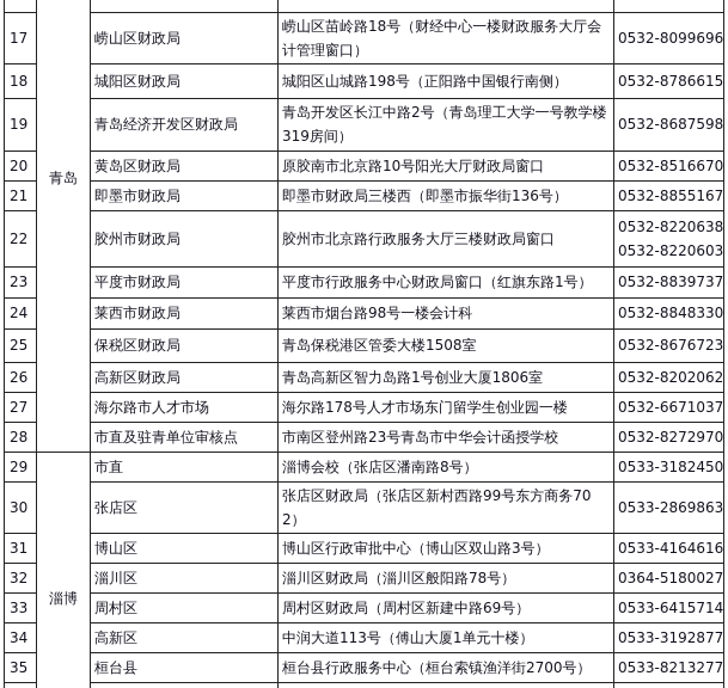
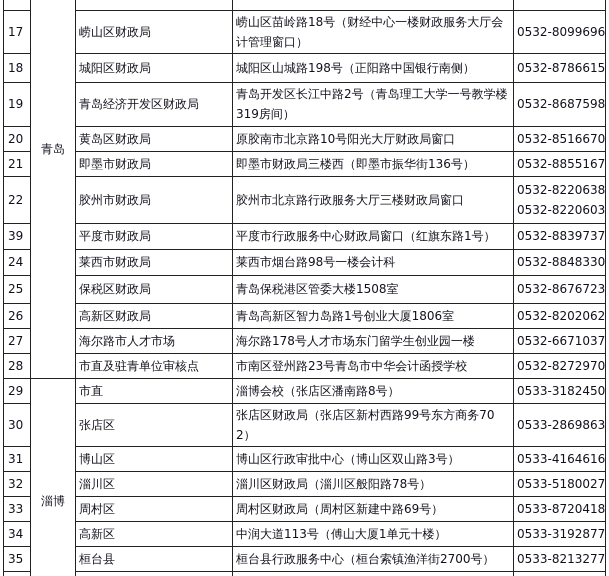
  	青岛
  17	崂山区财政局	崂山区苗岭路18号（财经中心一楼财政服务大厅会计管理窗口）	0532-8099696
  18	城阳区财政局	城阳区山城路198号（正阳路中国银行南侧）	0532-8786615
  19	青岛经济开发区财政局	青岛开发区长江中路2号（青岛理工大学一号教学楼319房间）	0532-8687598
  20	黄岛区财政局	原胶南市北京路10号阳光大厅财政局窗口	0532-8516670
  21	即墨市财政局	即墨市财政局三楼西（即墨市振华街136号）	0532-8855167
  22	胶州市财政局	胶州市北京路行政服务大厅三楼财政局窗口	0532-82206380532-8220603
- 23	平度市财政局	平度市行政服务中心财政局窗口（红旗东路1号）	0532-8839737
+ 39	平度市财政局	平度市行政服务中心财政局窗口（红旗东路1号）	0532-8839737
  24	莱西市财政局	莱西市烟台路98号一楼会计科	0532-8848330
  25	保税区财政局	青岛保税港区管委大楼1508室	0532-8676723
  26	高新区财政局	青岛高新区智力岛路1号创业大厦1806室	0532-8202062
  27	海尔路市人才市场	海尔路178号人才市场东门留学生创业园一楼	0532-6671037
  28	市直及驻青单位审核点	市南区登州路23号青岛市中华会计函授学校	0532-8272970
  29	淄博	市直	淄博会校（张店区潘南路8号）	0533-3182450
  30	张店区	张店区财政局（张店区新村西路99号东方商务702）	0533-2869863
  31	博山区	博山区行政审批中心（博山区双山路3号）	0533-4164616
- 32	淄川区	淄川区财政局（淄川区般阳路78号）	0364-5180027
+ 32	淄川区	淄川区财政局（淄川区般阳路78号）	0533-5180027
- 33	周村区	周村区财政局（周村区新建中路69号）	0533-6415714
+ 33	周村区	周村区财政局（周村区新建中路69号）	0533-8720418
  34	高新区	中润大道113号（傅山大厦1单元十楼）	0533-3192877
  35	桓台县	桓台县行政服务中心（桓台索镇渔洋街2700号）	0533-8213277
